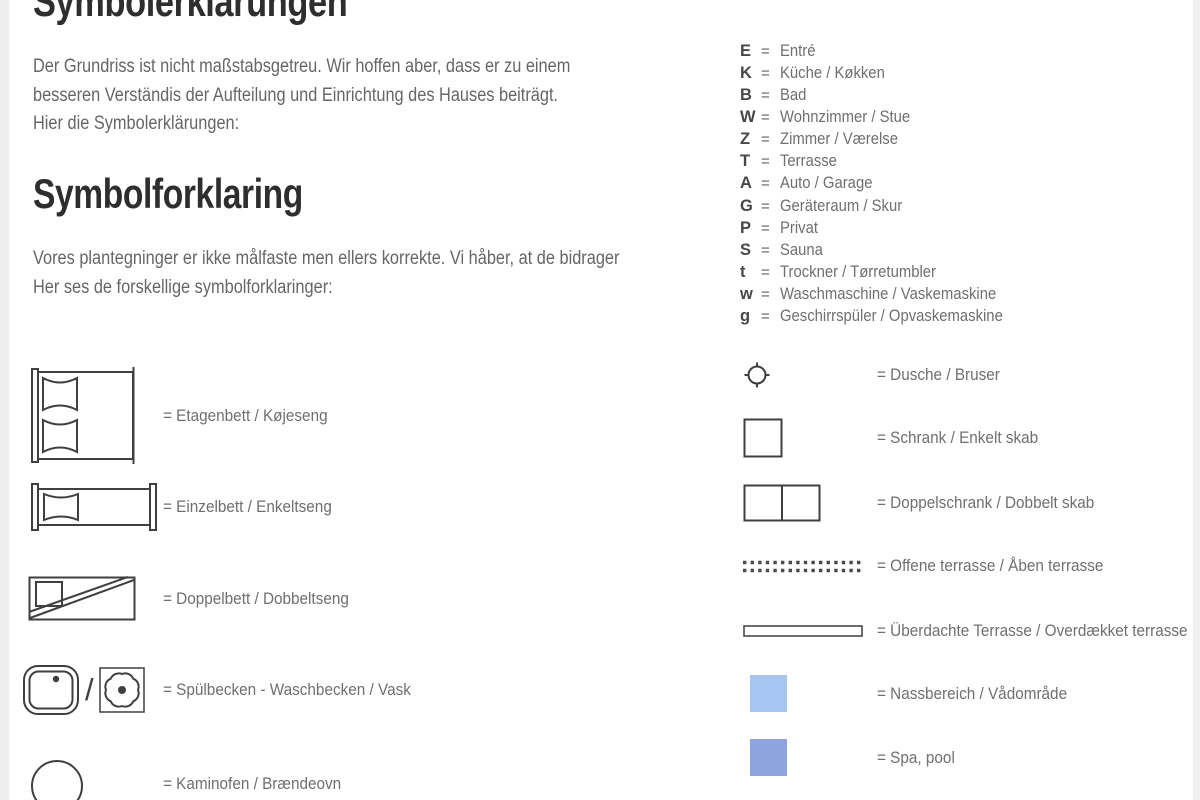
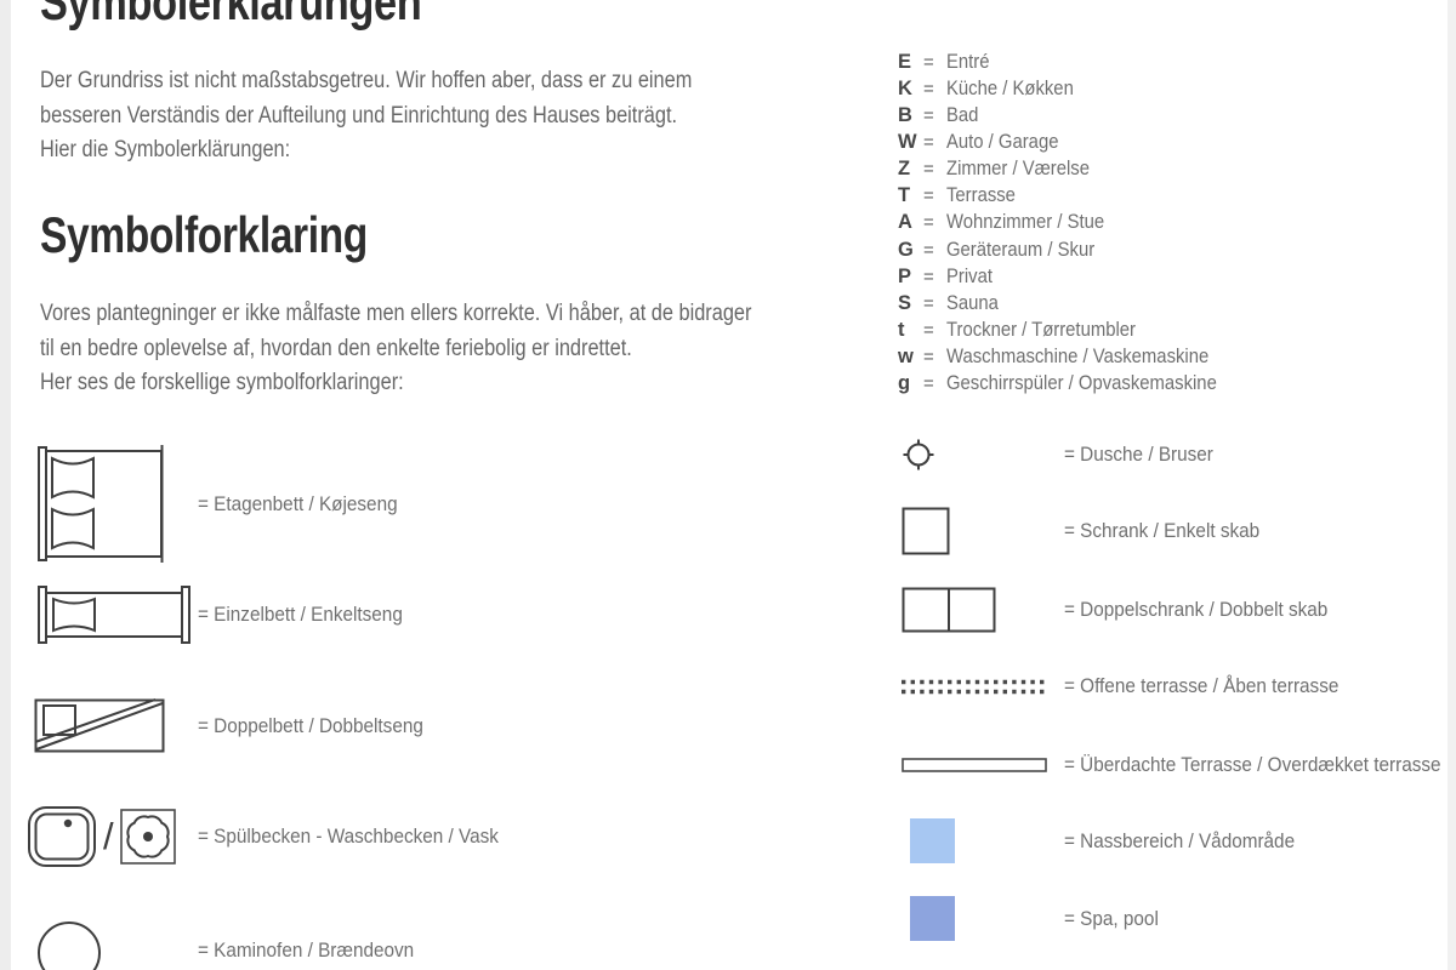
  Symbolerklärungen
  Der Grundriss ist nicht maßstabsgetreu. Wir hoffen aber, dass er zu einem
  besseren Verständis der Aufteilung und Einrichtung des Hauses beiträgt.
  Hier die Symbolerklärungen:
  Symbolforklaring
  Vores plantegninger er ikke målfaste men ellers korrekte. Vi håber, at de bidrager
+ til en bedre oplevelse af, hvordan den enkelte feriebolig er indrettet.
  Her ses de forskellige symbolforklaringer:
  E
  =
  Entré
  K
  =
  Küche / Køkken
  B
  =
  Bad
  W
  =
- Wohnzimmer / Stue
+ Auto / Garage
  Z
  =
  Zimmer / Værelse
  T
  =
  Terrasse
  A
  =
- Auto / Garage
+ Wohnzimmer / Stue
  G
  =
  Geräteraum / Skur
  P
  =
  Privat
  S
  =
  Sauna
  t
  =
  Trockner / Tørretumbler
  w
  =
  Waschmaschine / Vaskemaskine
  g
  =
  Geschirrspüler / Opvaskemaskine
  = Etagenbett / Køjeseng
  = Einzelbett / Enkeltseng
  = Doppelbett / Dobbeltseng
  /
  = Spülbecken - Waschbecken / Vask
  = Kaminofen / Brændeovn
  = Dusche / Bruser
  = Schrank / Enkelt skab
  = Doppelschrank / Dobbelt skab
  = Offene terrasse / Åben terrasse
  = Überdachte Terrasse / Overdækket terrasse
  = Nassbereich / Vådområde
  = Spa, pool
